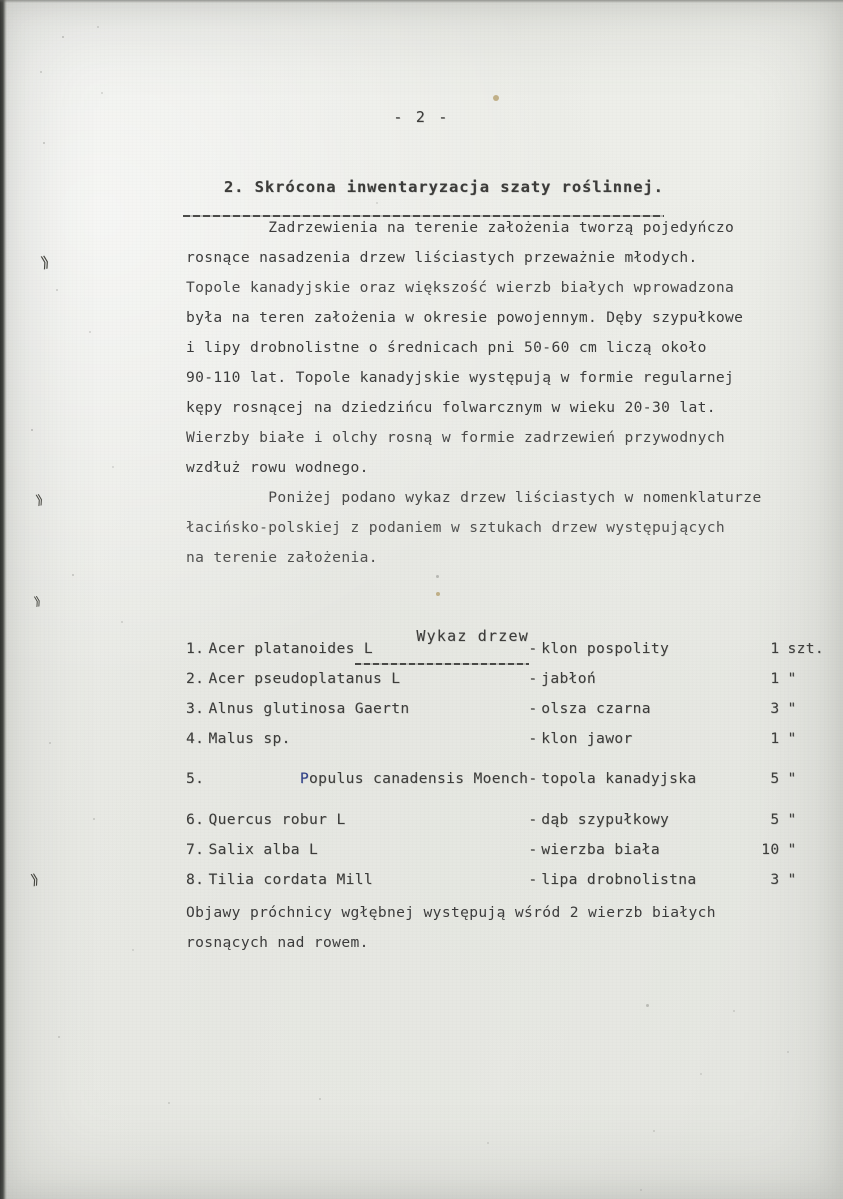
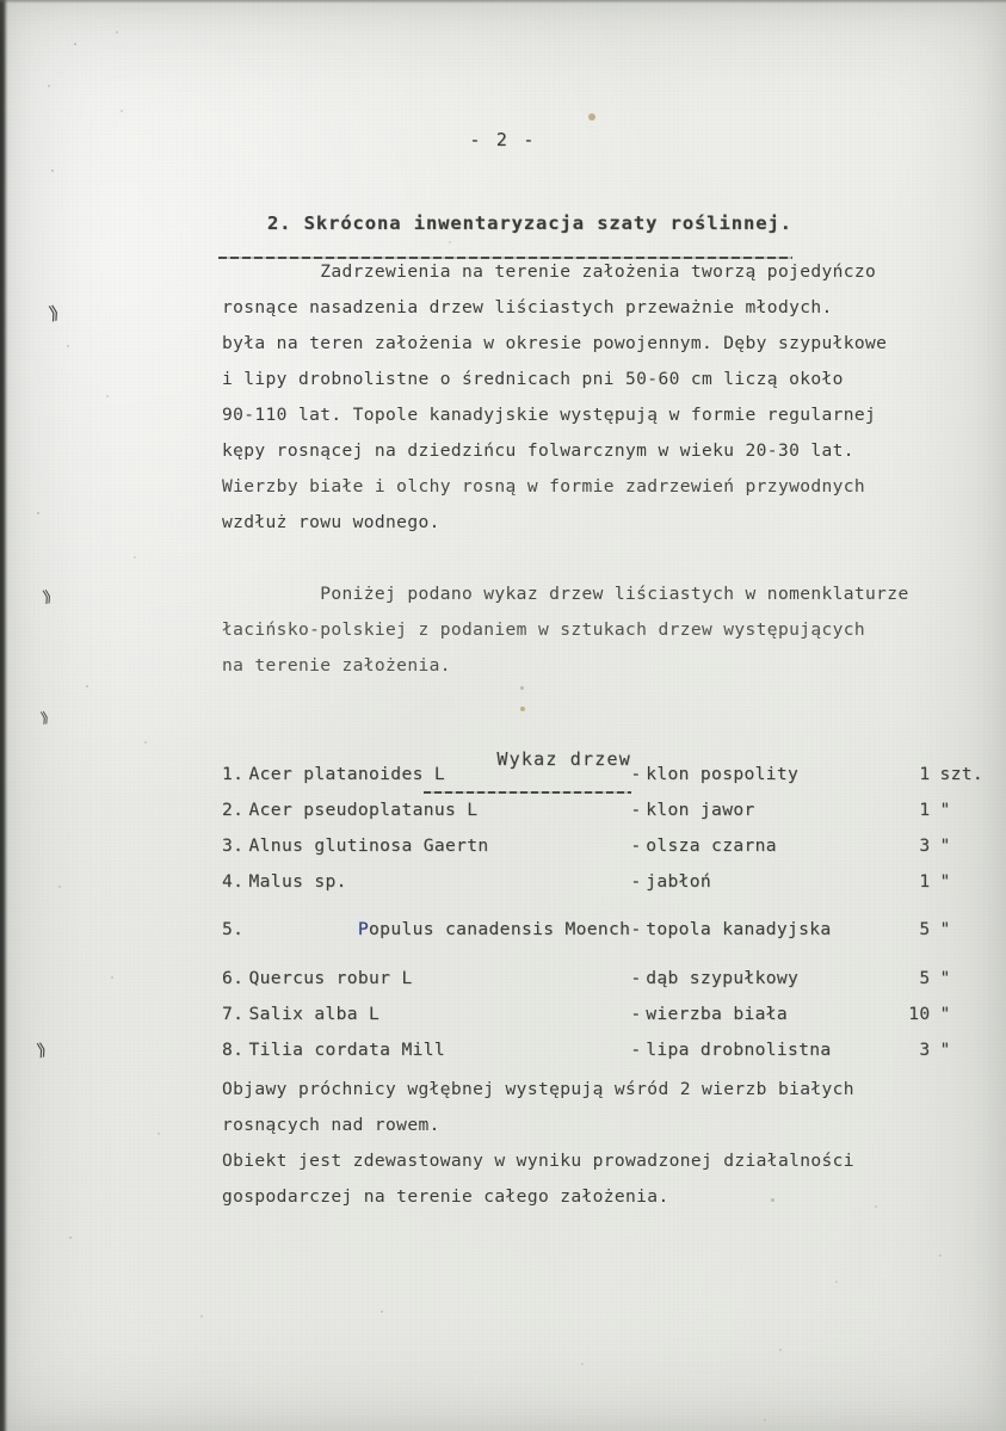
  - 2 -
  2. Skrócona inwentaryzacja szaty roślinnej.
  Zadrzewienia na terenie założenia tworzą pojedyńczo
  rosnące nasadzenia drzew liściastych przeważnie młodych.
- Topole kanadyjskie oraz większość wierzb białych wprowadzona
  była na teren założenia w okresie powojennym. Dęby szypułkowe
  i lipy drobnolistne o średnicach pni 50-60 cm liczą około
  90-110 lat. Topole kanadyjskie występują w formie regularnej
  kępy rosnącej na dziedzińcu folwarcznym w wieku 20-30 lat.
  Wierzby białe i olchy rosną w formie zadrzewień przywodnych
  wzdłuż rowu wodnego.
  Poniżej podano wykaz drzew liściastych w nomenklaturze
  łacińsko-polskiej z podaniem w sztukach drzew występujących
  na terenie założenia.
  Wykaz drzew
  1.	Acer platanoides L	-	klon pospolity	1	szt.
- 2.	Acer pseudoplatanus L	-	jabłoń	1	"
+ 2.	Acer pseudoplatanus L	-	klon jawor	1	"
  3.	Alnus glutinosa Gaertn	-	olsza czarna	3	"
- 4.	Malus sp.	-	klon jawor	1	"
+ 4.	Malus sp.	-	jabłoń	1	"
  5.	Populus canadensis Moench	-	topola kanadyjska	5	"
  6.	Quercus robur L	-	dąb szypułkowy	5	"
  7.	Salix alba L	-	wierzba biała	10	"
  8.	Tilia cordata Mill	-	lipa drobnolistna	3	"
  Objawy próchnicy wgłębnej występują wśród 2 wierzb białych
  rosnących nad rowem.
+ Obiekt jest zdewastowany w wyniku prowadzonej działalności
+ gospodarczej na terenie całego założenia.
